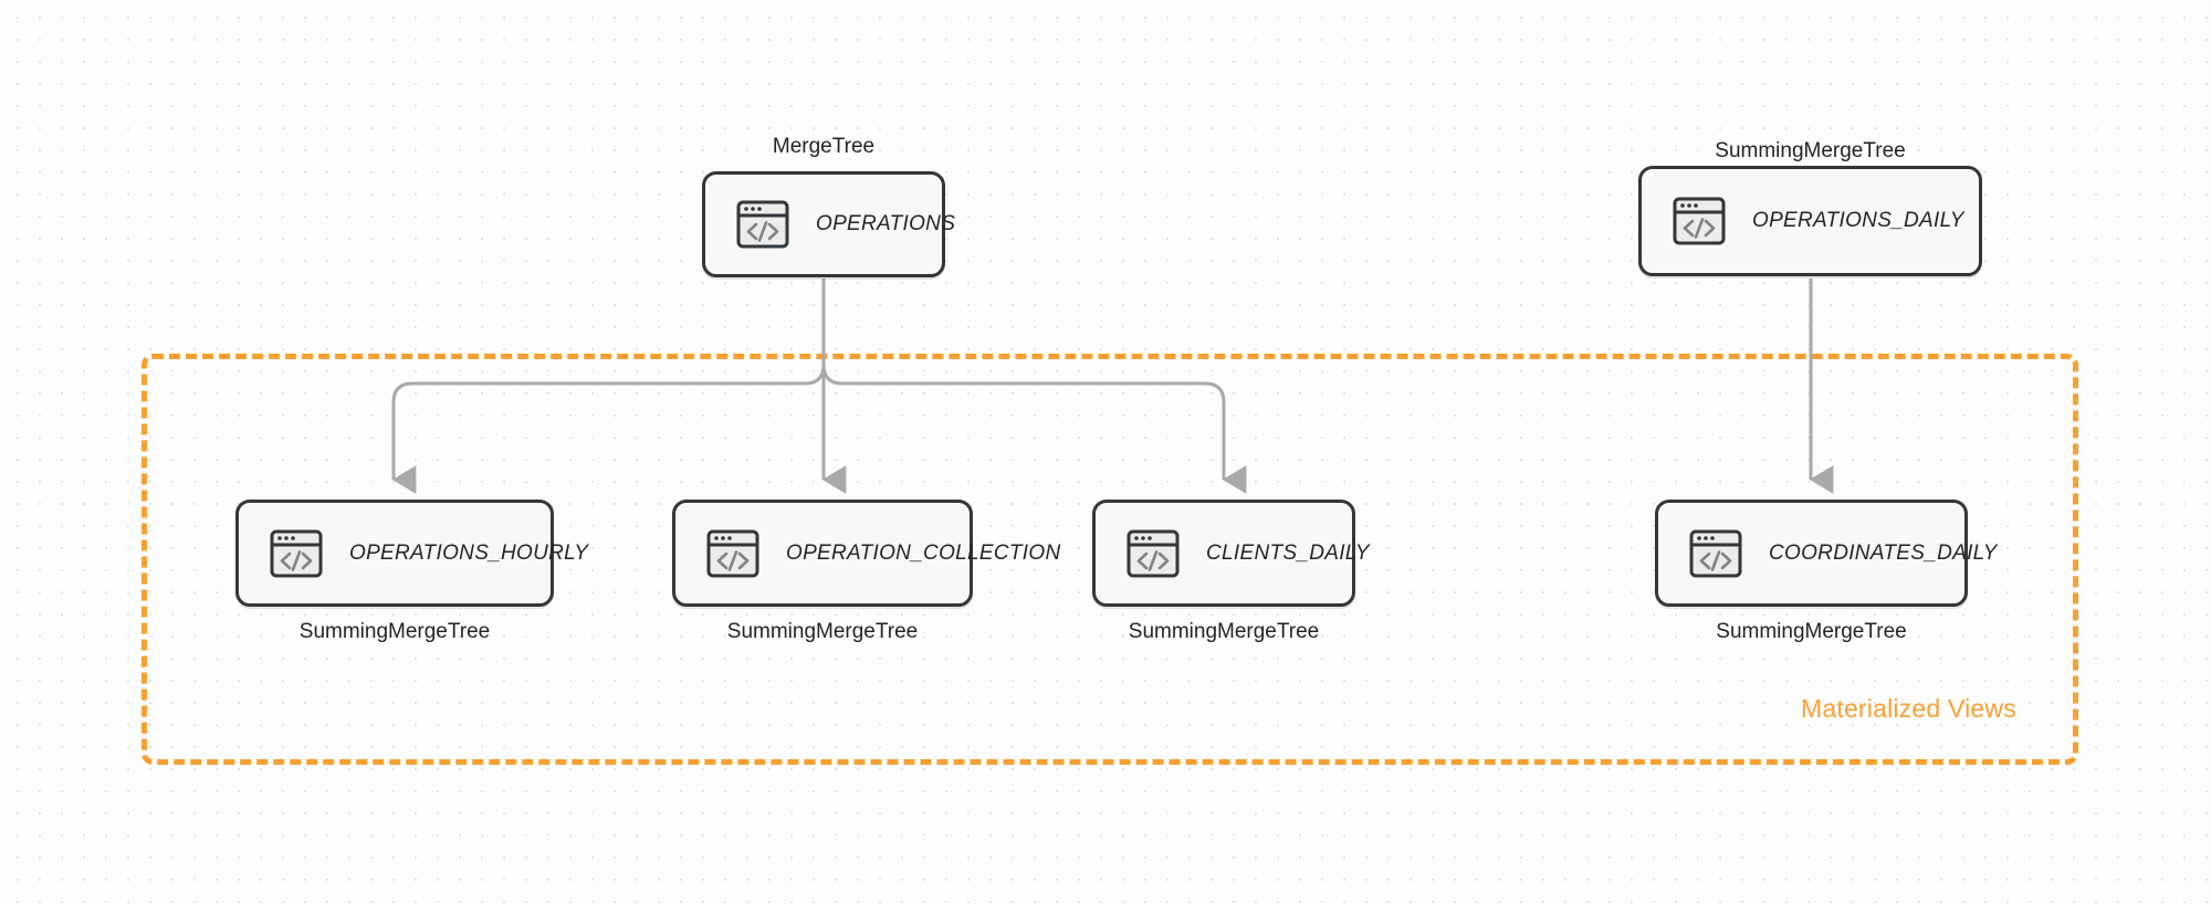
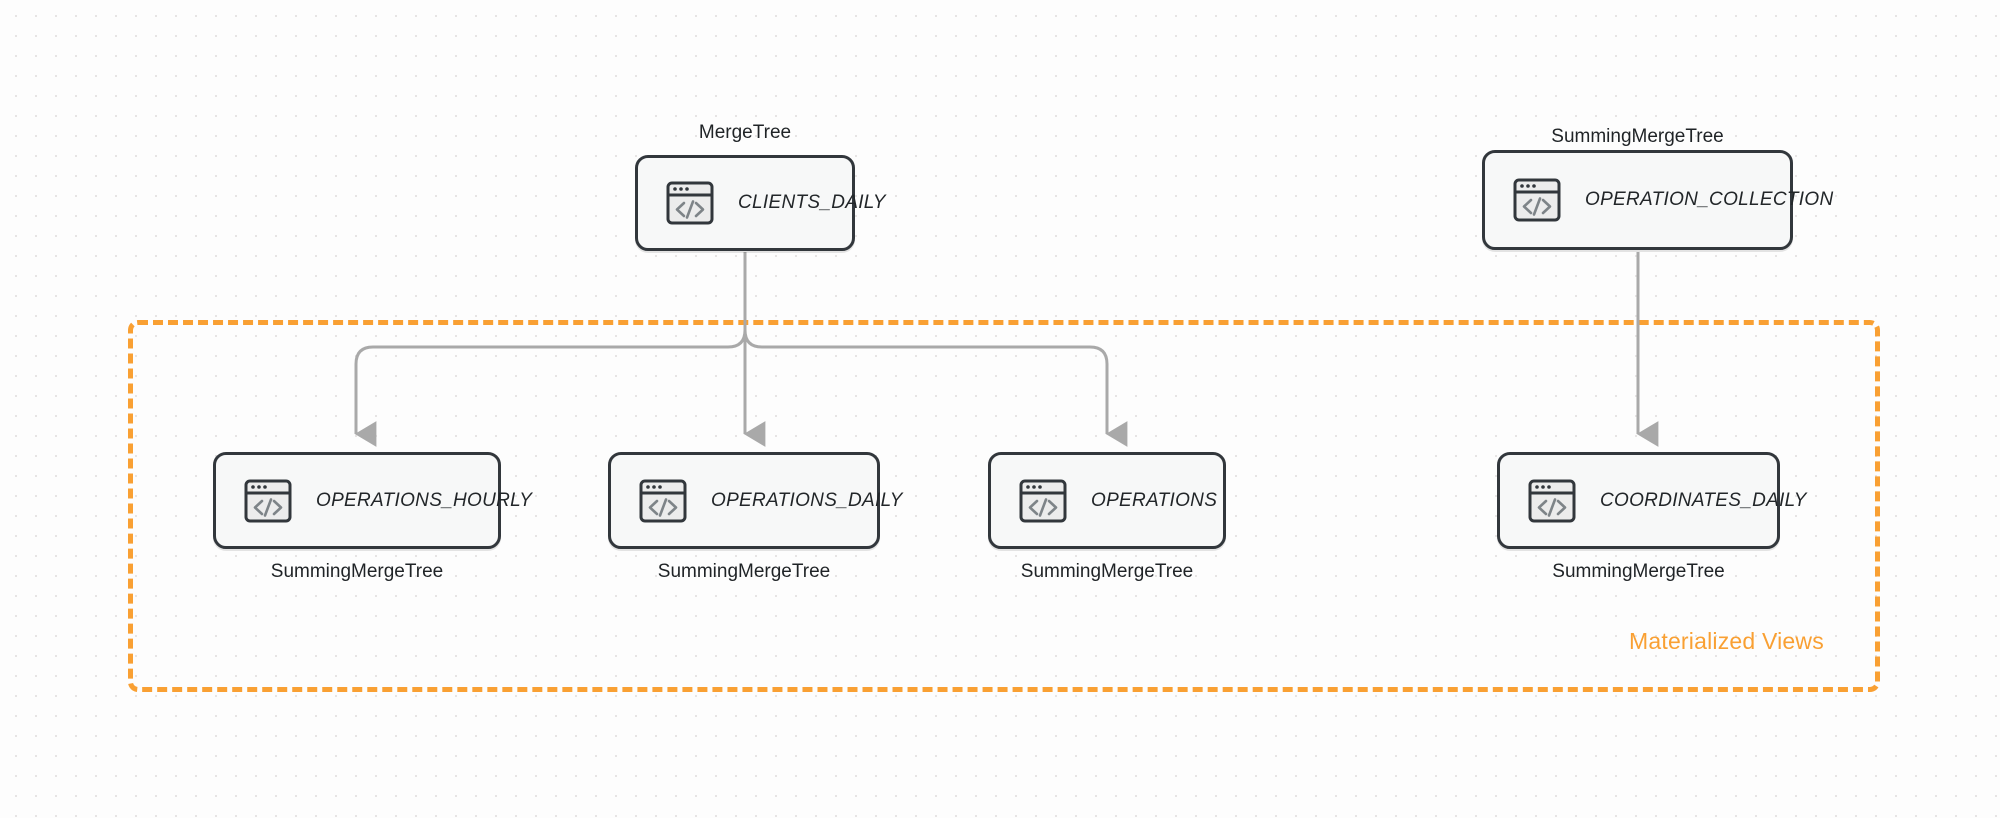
  Materialized Views
  MergeTree
  SummingMergeTree
- OPERATIONS
+ CLIENTS_DAILY
- OPERATIONS_DAILY
+ OPERATION_COLLECTION
  OPERATIONS_HOURLY
- OPERATION_COLLECTION
+ OPERATIONS_DAILY
- CLIENTS_DAILY
+ OPERATIONS
  COORDINATES_DAILY
  SummingMergeTree
  SummingMergeTree
  SummingMergeTree
  SummingMergeTree
